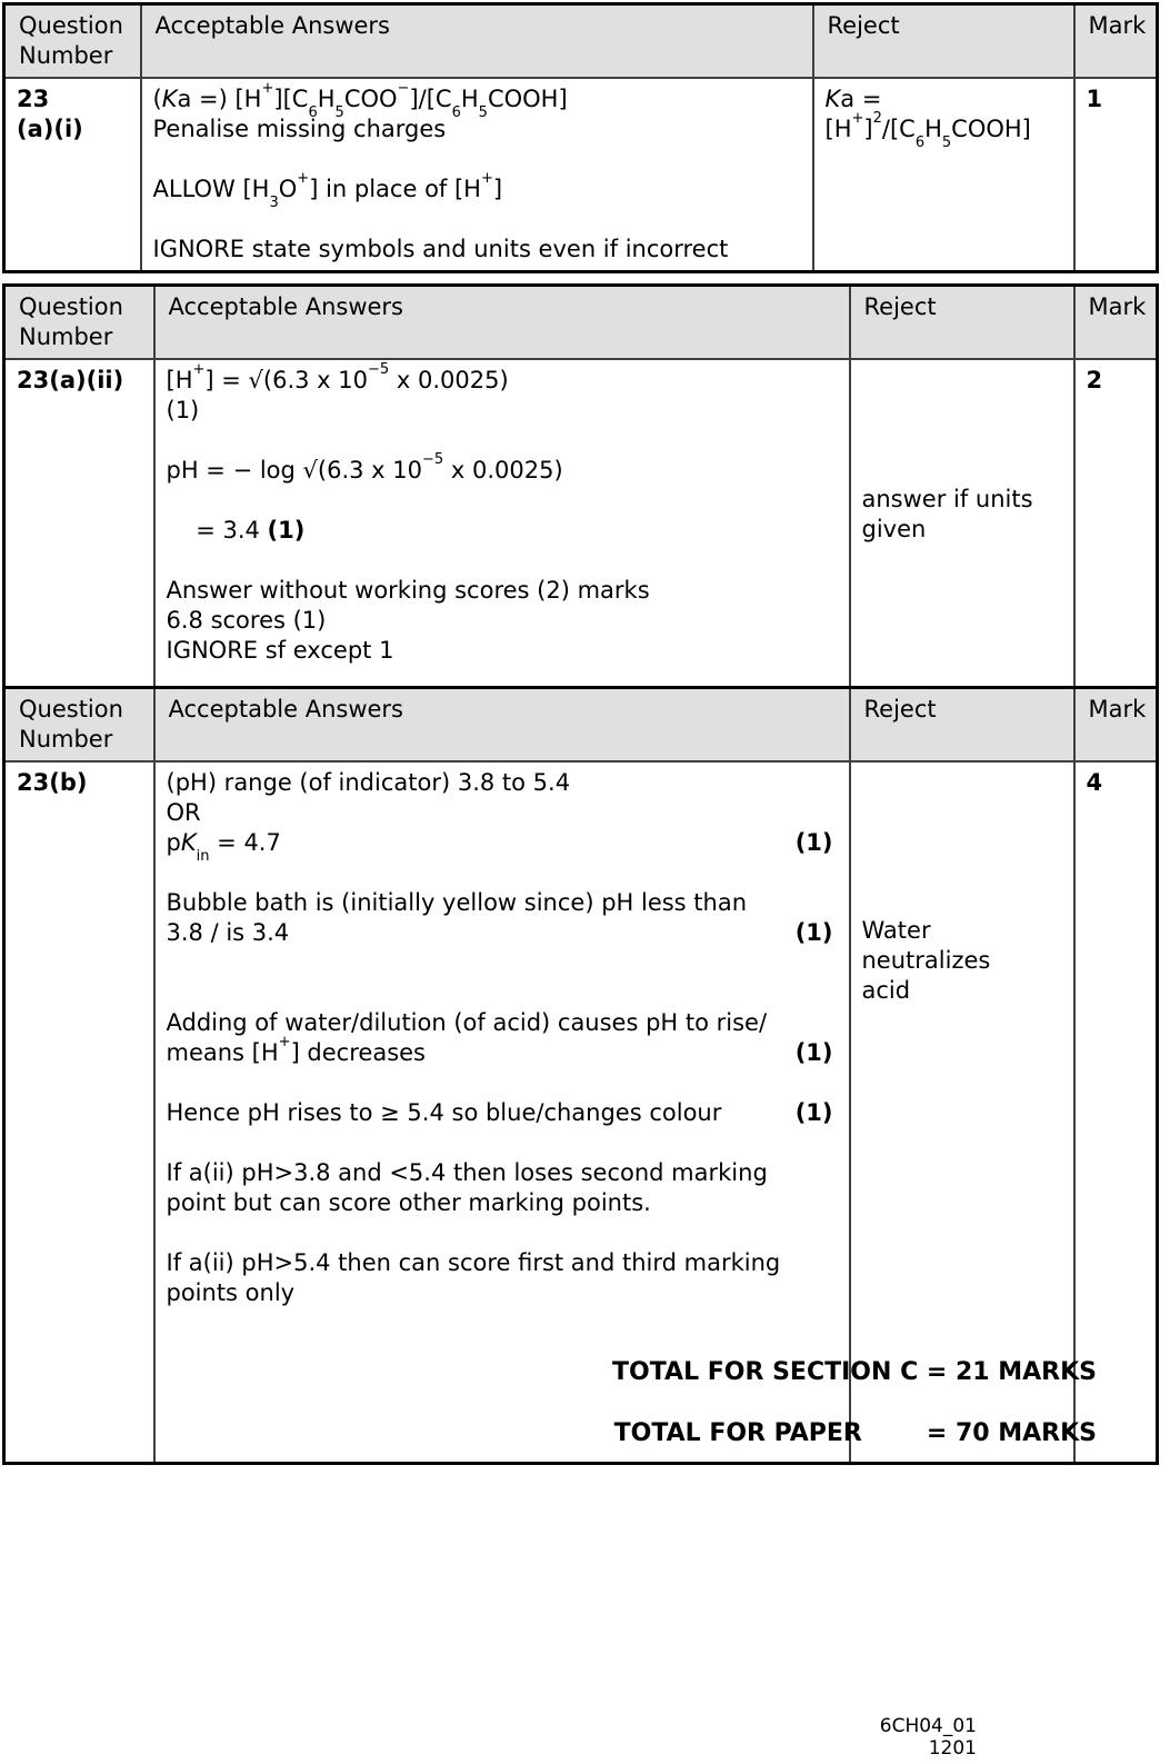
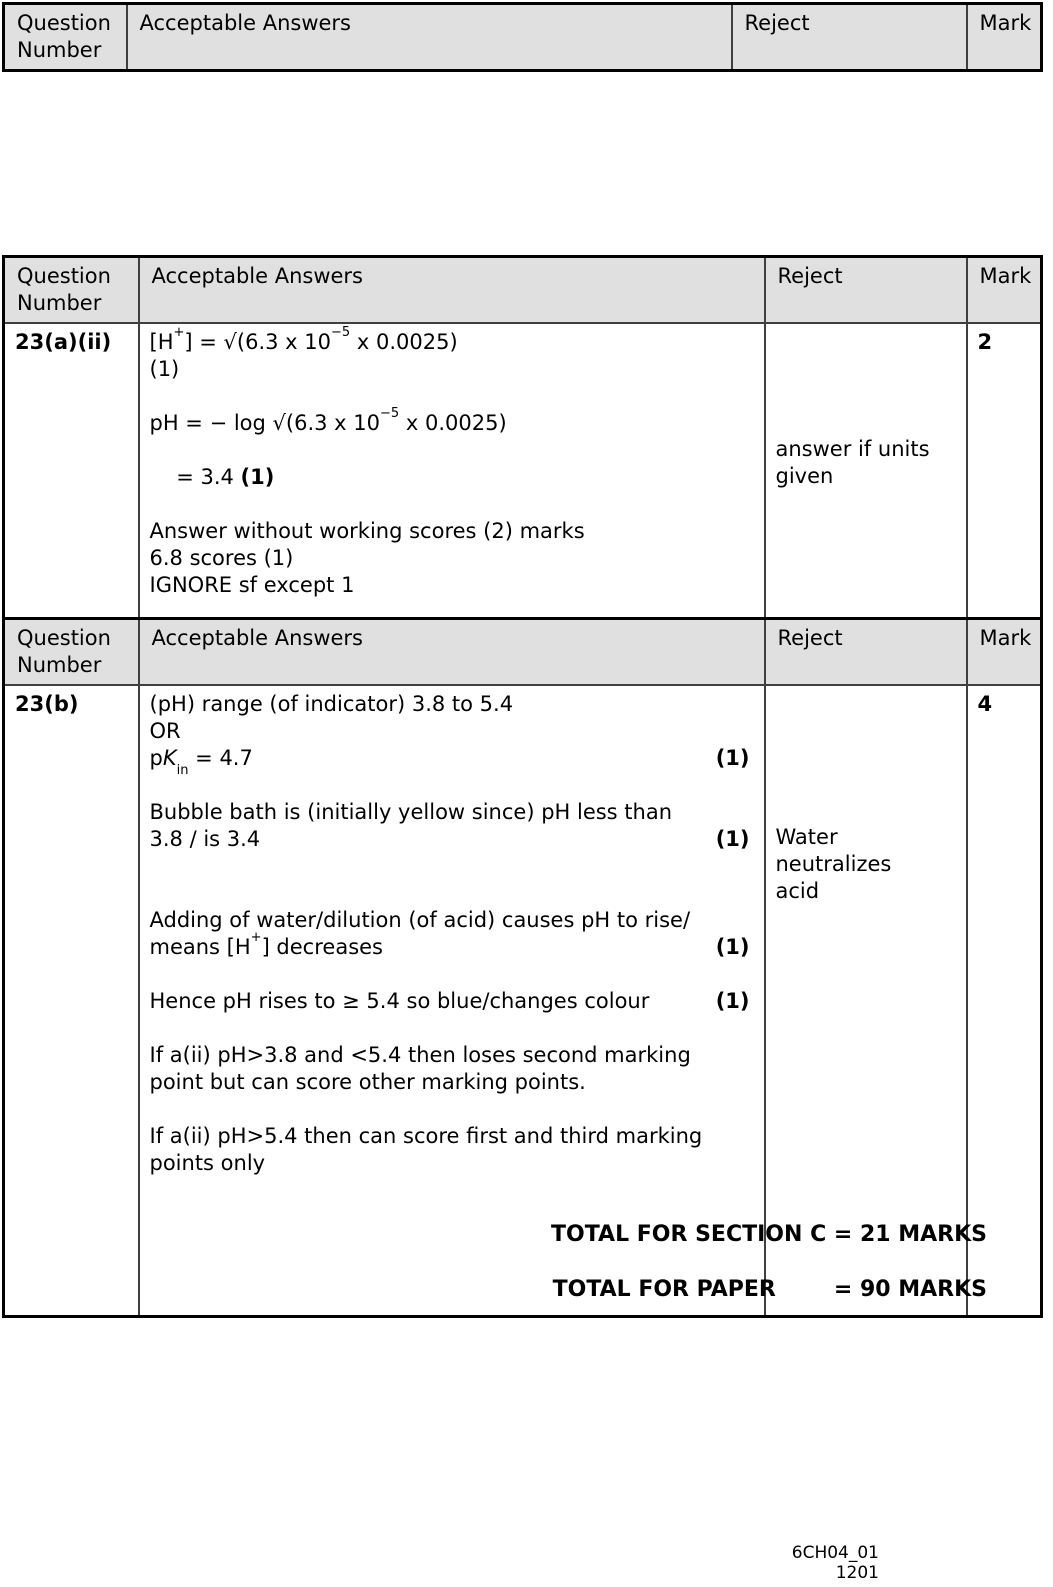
  Question Number	Acceptable Answers	Reject	Mark
- 23(a)(i)	(Ka =) [H+][C6H5COO−]/[C6H5COOH]Penalise missing charges ALLOW [H3O+] in place of [H+] IGNORE state symbols and units even if incorrect	Ka =[H+]2/[C6H5COOH]	1
  Question Number	Acceptable Answers	Reject	Mark
  23(a)(ii)	[H+] = √(6.3 x 10−5 x 0.0025)(1) pH = − log √(6.3 x 10−5 x 0.0025) = 3.4 (1) Answer without working scores (2) marks6.8 scores (1)IGNORE sf except 1	answer if unitsgiven	2
  Question Number	Acceptable Answers	Reject	Mark
  23(b)	(pH) range (of indicator) 3.8 to 5.4ORpKin = 4.7 (1) Bubble bath is (initially yellow since) pH less than3.8 / is 3.4 (1) Adding of water/dilution (of acid) causes pH to rise/means [H+] decreases (1) Hence pH rises to ≥ 5.4 so blue/changes colour (1) If a(ii) pH>3.8 and <5.4 then loses second markingpoint but can score other marking points. If a(ii) pH>5.4 then can score first and third markingpoints only	Waterneutralizesacid	4
  TOTAL FOR SECTION C = 21 MARKS
- TOTAL FOR PAPER = 70 MARKS
+ TOTAL FOR PAPER = 90 MARKS
  6CH04_01
  1201
